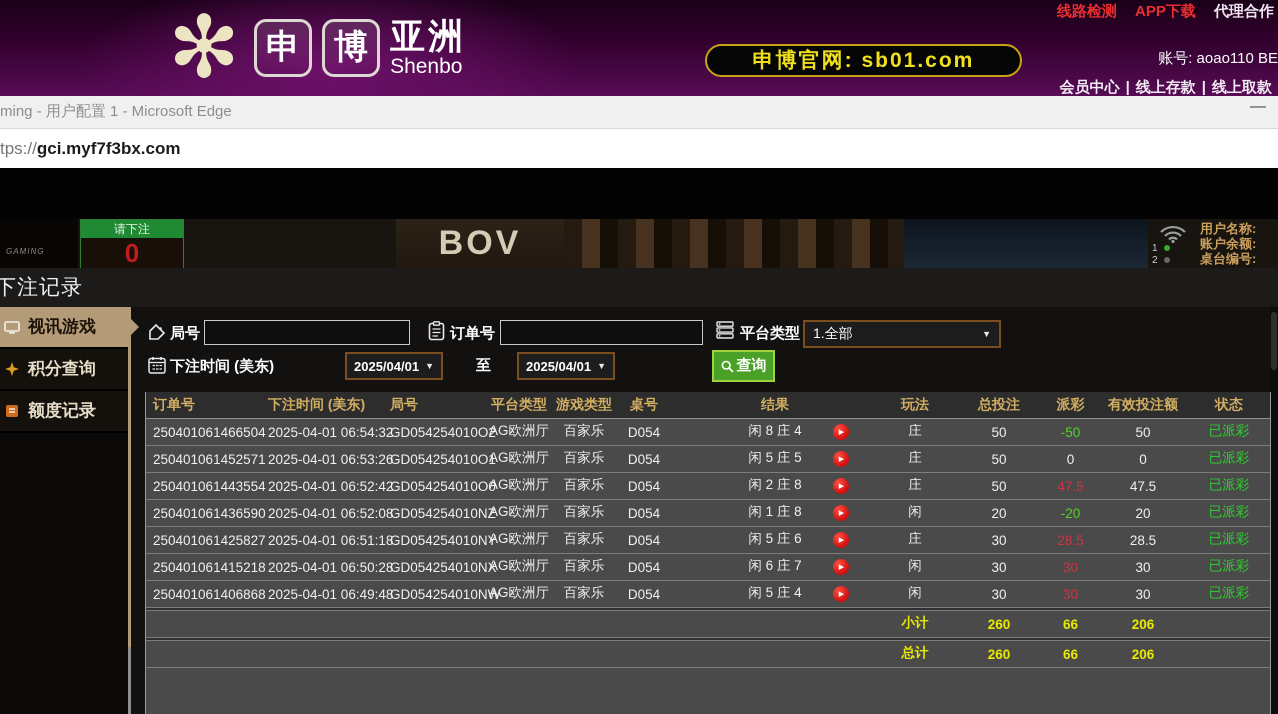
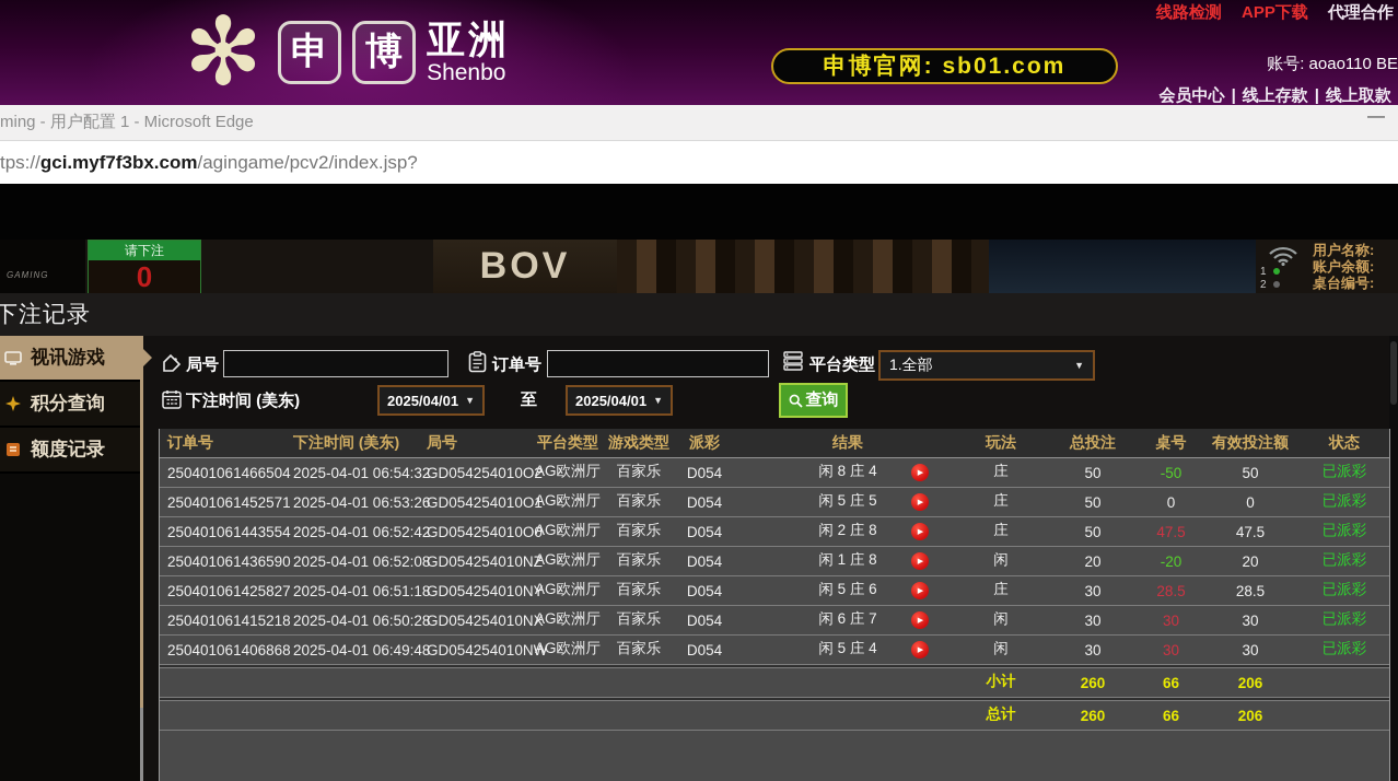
  线路检测 APP下载 代理合作
  ✻
  申
  博
  亚洲
  Shenbo
  申博官网: sb01.com
  账号: aoao110 BE
  会员中心 | 线上存款 | 线上取款
  ming - 用户配置 1 - Microsoft Edge
  —
  tps://
  gci.myf7f3bx.com
+ /agingame/pcv2/index.jsp?
  GAMING
  请下注
  0
  BOV
  1
  2
  用户名称:
  账户余额:
  桌台编号:
  下注记录
  视讯游戏
  积分查询
  额度记录
  局号
  订单号
  平台类型
  1.全部
  ▼
  下注时间 (美东)
  2025/04/01
  ▼
  至
  2025/04/01
  ▼
  查询
  订单号
  下注时间 (美东)
  局号
  平台类型
  游戏类型
- 桌号
+ 派彩
  结果
  玩法
  总投注
- 派彩
+ 桌号
  有效投注额
  状态
  25040106146650
  2025-04-01 06:54:3
  GD054254010
  AG欧洲厅
  百家乐
  D054
  闲 8 庄 4
  庄
  50
  -50
  50
  已派彩
  25040106145257
  2025-04-01 06:53:2
  GD054254010
  AG欧洲厅
  百家乐
  D054
  闲 5 庄 5
  庄
  50
  0
  0
  已派彩
  25040106144355
  2025-04-01 06:52:4
  GD054254010
  AG欧洲厅
  百家乐
  D054
  闲 2 庄 8
  庄
  50
  47.5
  47.5
  已派彩
  25040106143659
  2025-04-01 06:52:0
  GD054254010N
  AG欧洲厅
  百家乐
  D054
  闲 1 庄 8
  闲
  20
  -20
  20
  已派彩
  25040106142582
  2025-04-01 06:51:1
  GD054254010N
  AG欧洲厅
  百家乐
  D054
  闲 5 庄 6
  庄
  30
  28.5
  28.5
  已派彩
  25040106141521
  2025-04-01 06:50:2
  GD054254010N
  AG欧洲厅
  百家乐
  D054
  闲 6 庄 7
  闲
  30
  30
  30
  已派彩
  25040106140686
  2025-04-01 06:49:4
  GD054254010N
  AG欧洲厅
  百家乐
  D054
  闲 5 庄 4
  闲
  30
  30
  30
  已派彩
  小计
  260
  66
  206
  总计
  260
  66
  206
